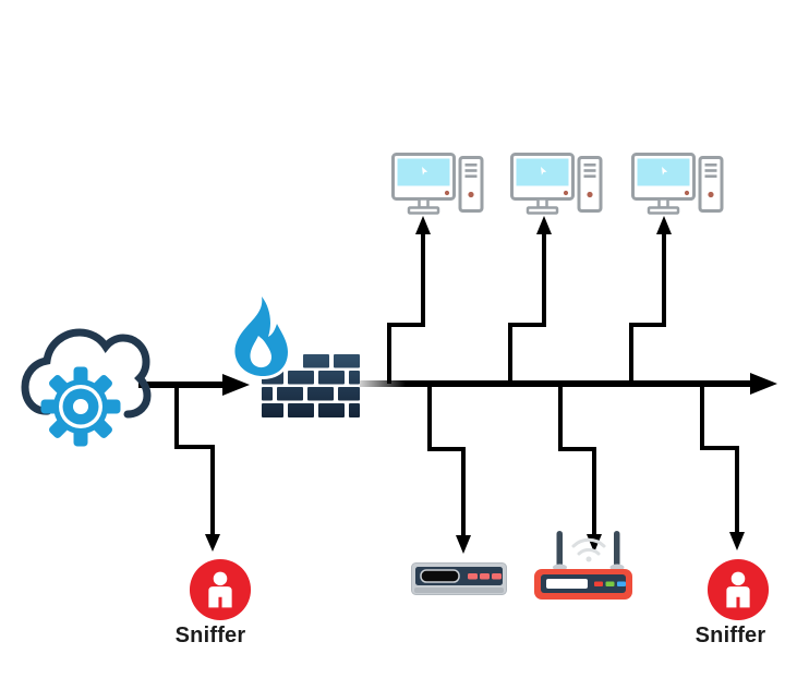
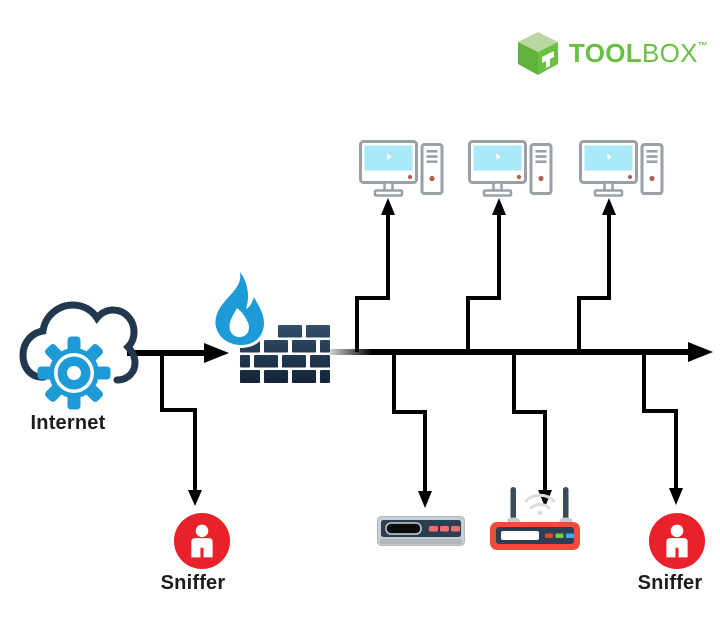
+ TOOLBOX™
+ Internet
  Sniffer
  Sniffer
